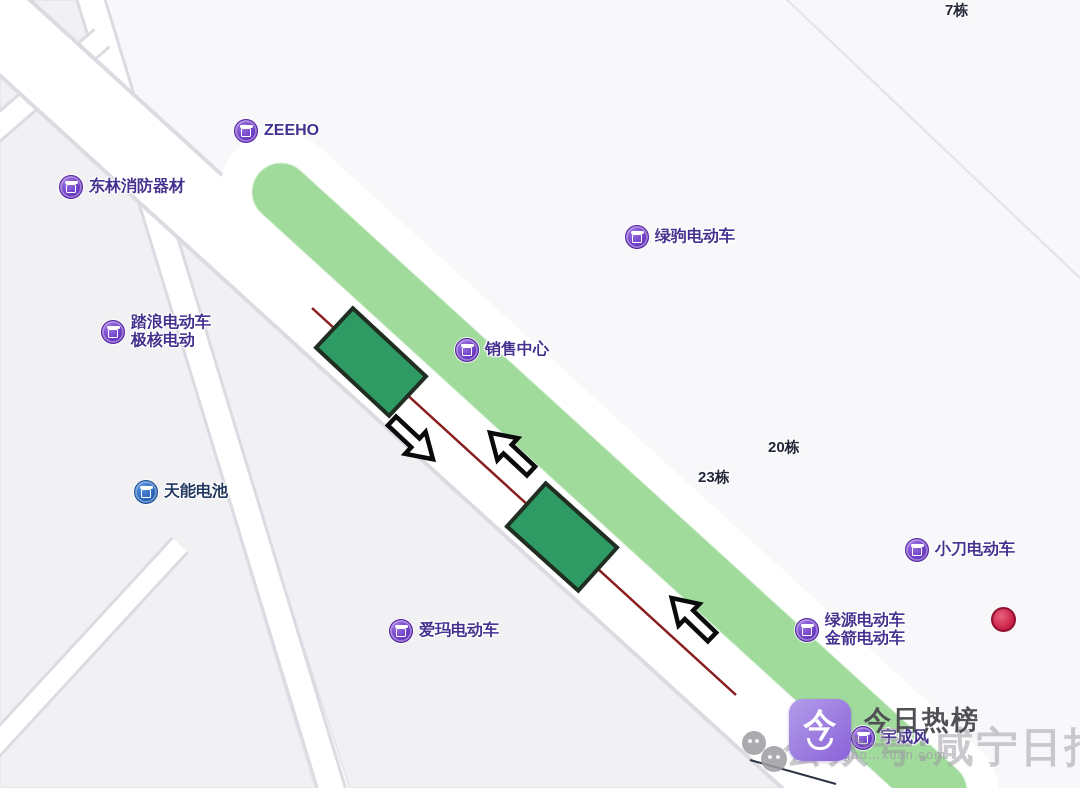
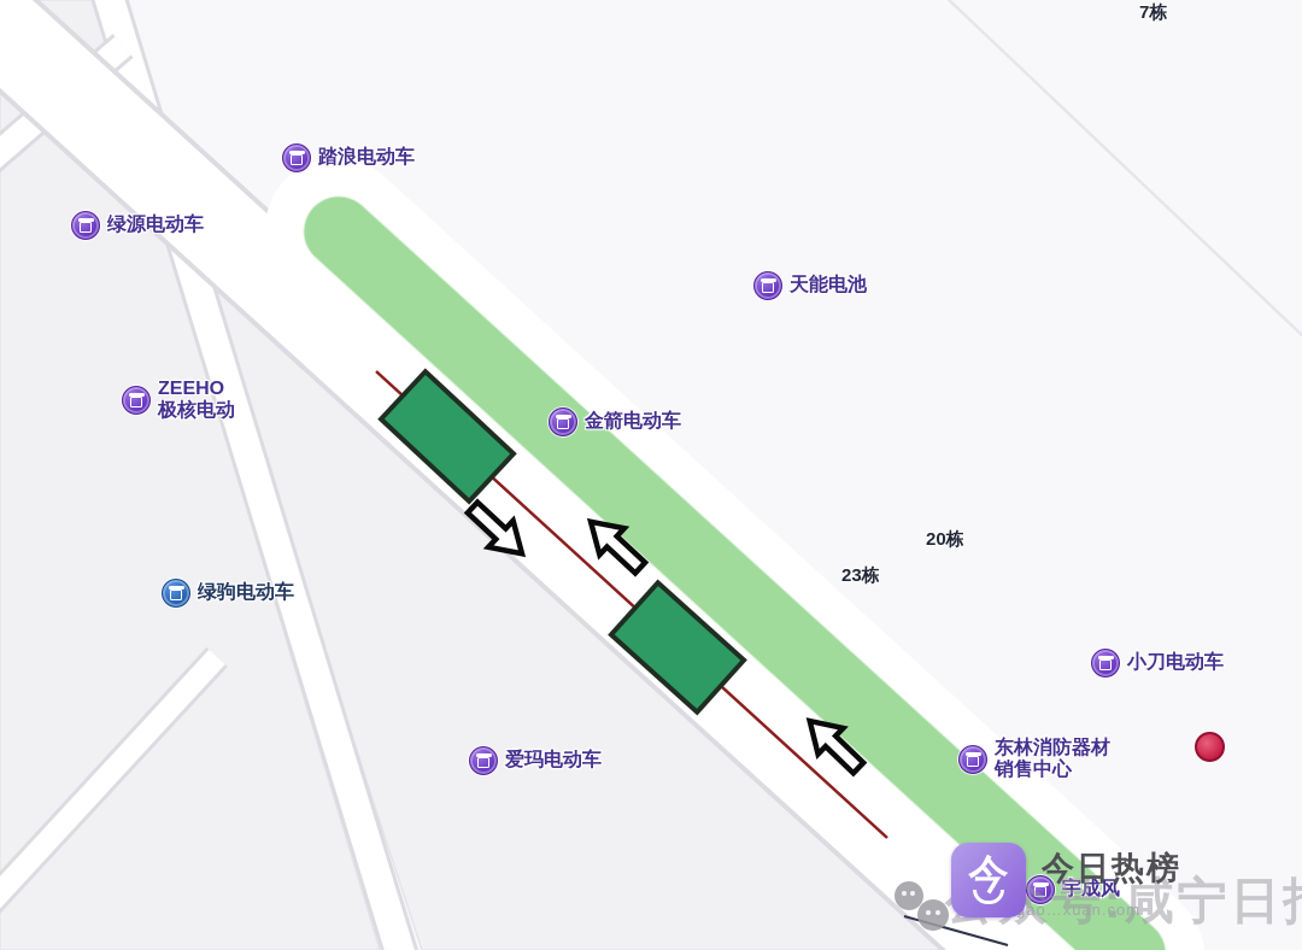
- ZEEHO
+ 踏浪电动车
- 东林消防器材
+ 绿源电动车
- 踏浪电动车
+ ZEEHO
  极核电动
- 绿驹电动车
+ 天能电池
- 销售中心
+ 金箭电动车
- 天能电池
+ 绿驹电动车
  爱玛电动车
  小刀电动车
- 绿源电动车
+ 东林消防器材
- 金箭电动车
+ 销售中心
  宇成风
  7栋
  20栋
  23栋
  ao…xuan.com
  今
  今日热榜
